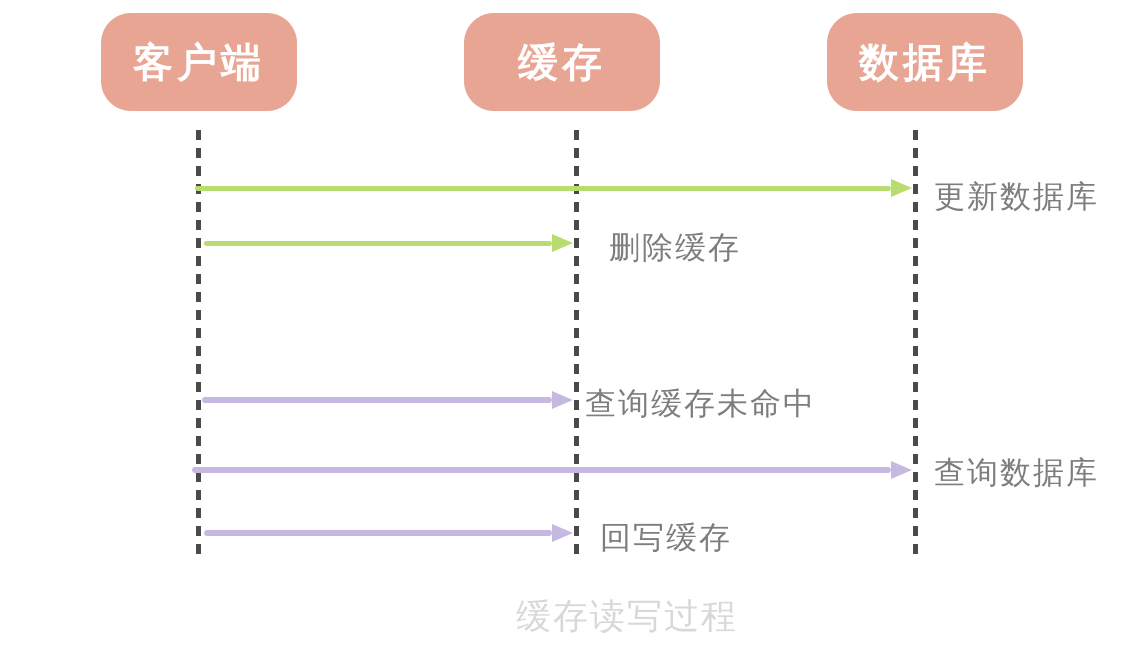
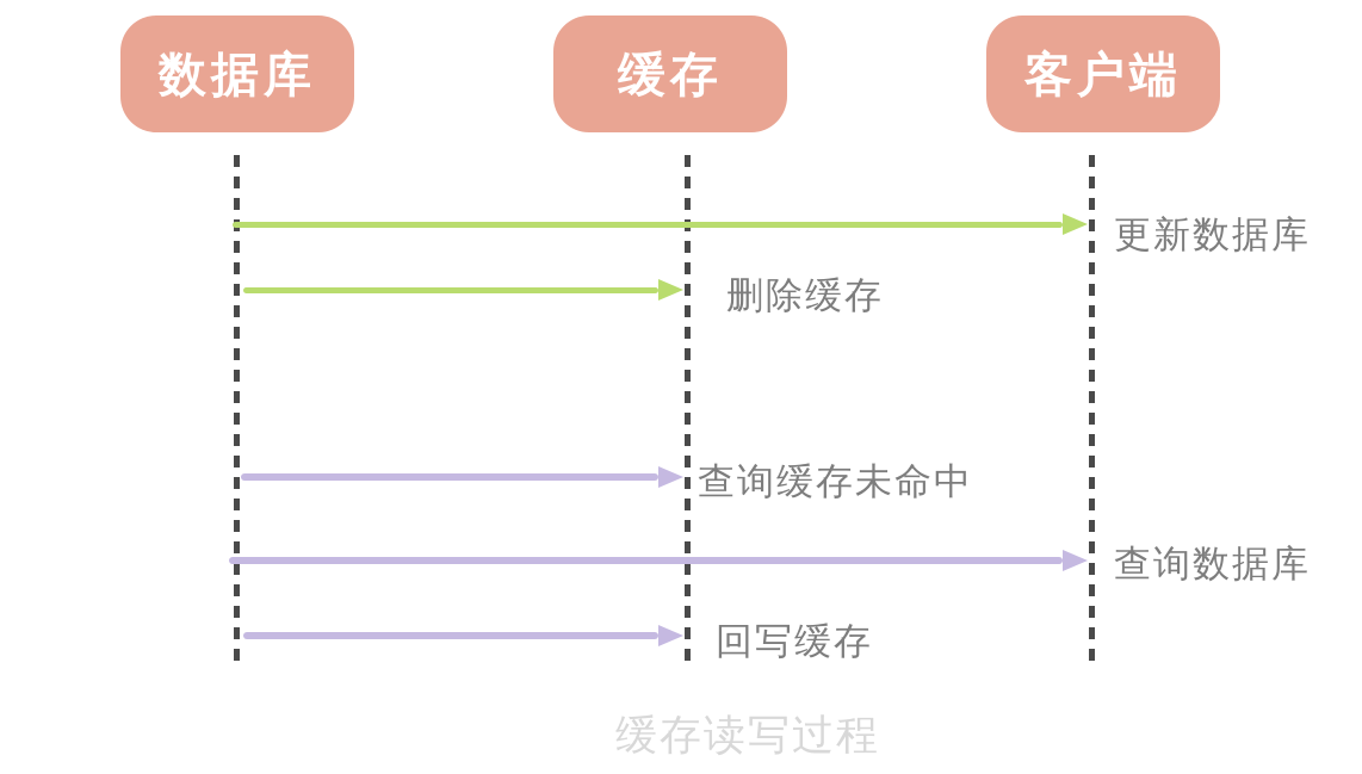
- 客户端
+ 数据库
  缓存
- 数据库
+ 客户端
  更新数据库
  删除缓存
  查询缓存未命中
  查询数据库
  回写缓存
  缓存读写过程
